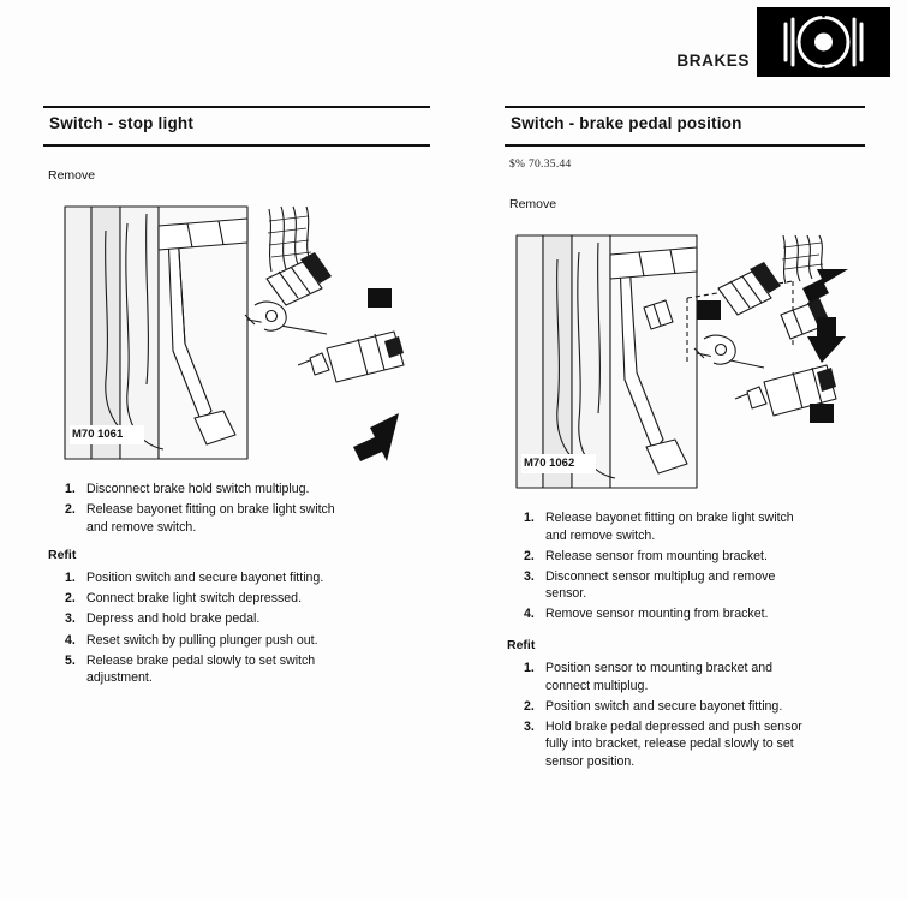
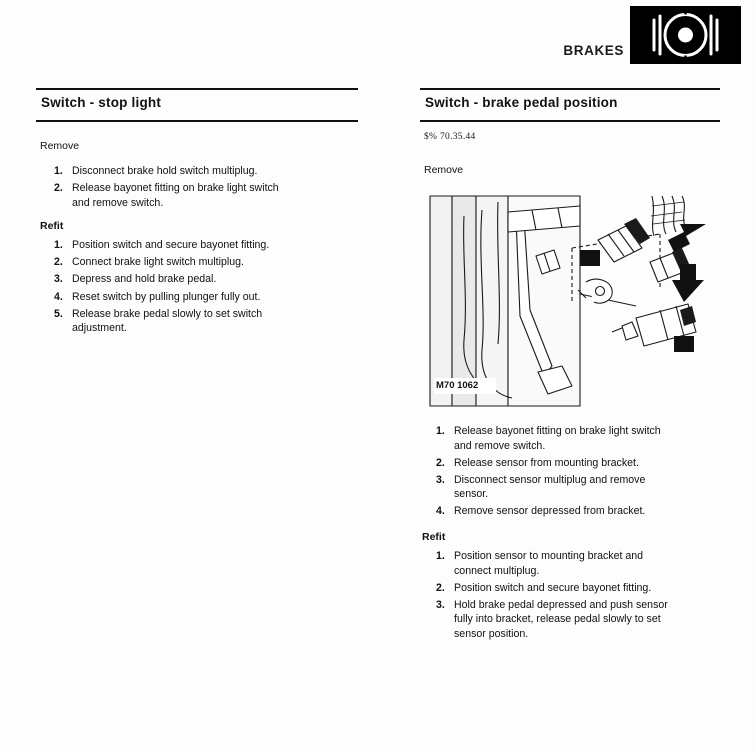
  BRAKES
  Switch - stop light
  Remove
- M70 1061
  1.
  Disconnect brake hold switch multiplug.
  2.
  Release bayonet fitting on brake light switch
  and remove switch.
  Refit
  1.
  Position switch and secure bayonet fitting.
  2.
- Connect brake light switch depressed.
+ Connect brake light switch multiplug.
  3.
  Depress and hold brake pedal.
  4.
- Reset switch by pulling plunger push out.
+ Reset switch by pulling plunger fully out.
  5.
  Release brake pedal slowly to set switch
  adjustment.
  Switch - brake pedal position
  $% 70.35.44
  Remove
  M70 1062
  1.
  Release bayonet fitting on brake light switch
  and remove switch.
  2.
  Release sensor from mounting bracket.
  3.
  Disconnect sensor multiplug and remove
  sensor.
  4.
- Remove sensor mounting from bracket.
+ Remove sensor depressed from bracket.
  Refit
  1.
  Position sensor to mounting bracket and
  connect multiplug.
  2.
  Position switch and secure bayonet fitting.
  3.
  Hold brake pedal depressed and push sensor
  fully into bracket, release pedal slowly to set
  sensor position.
